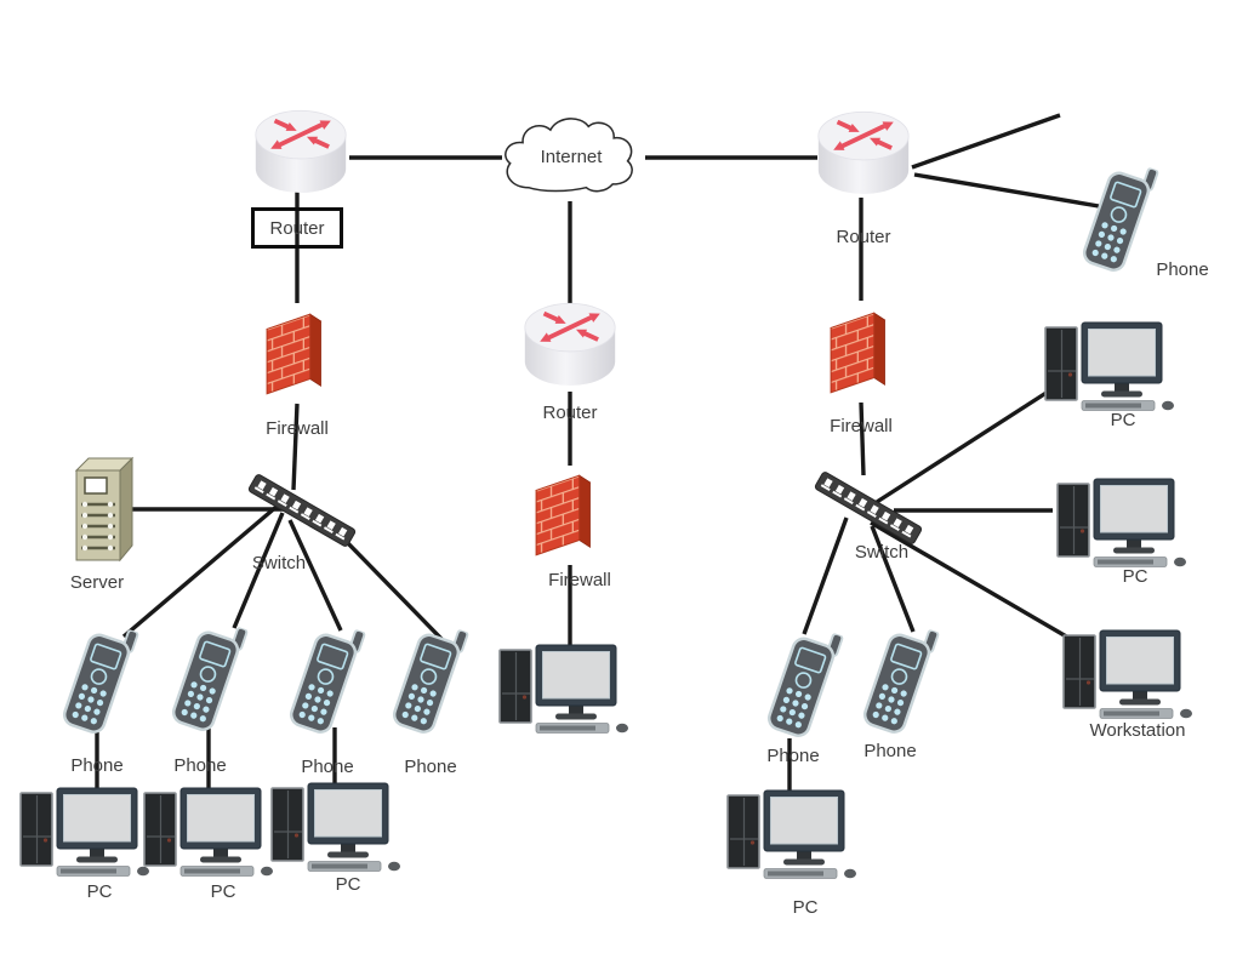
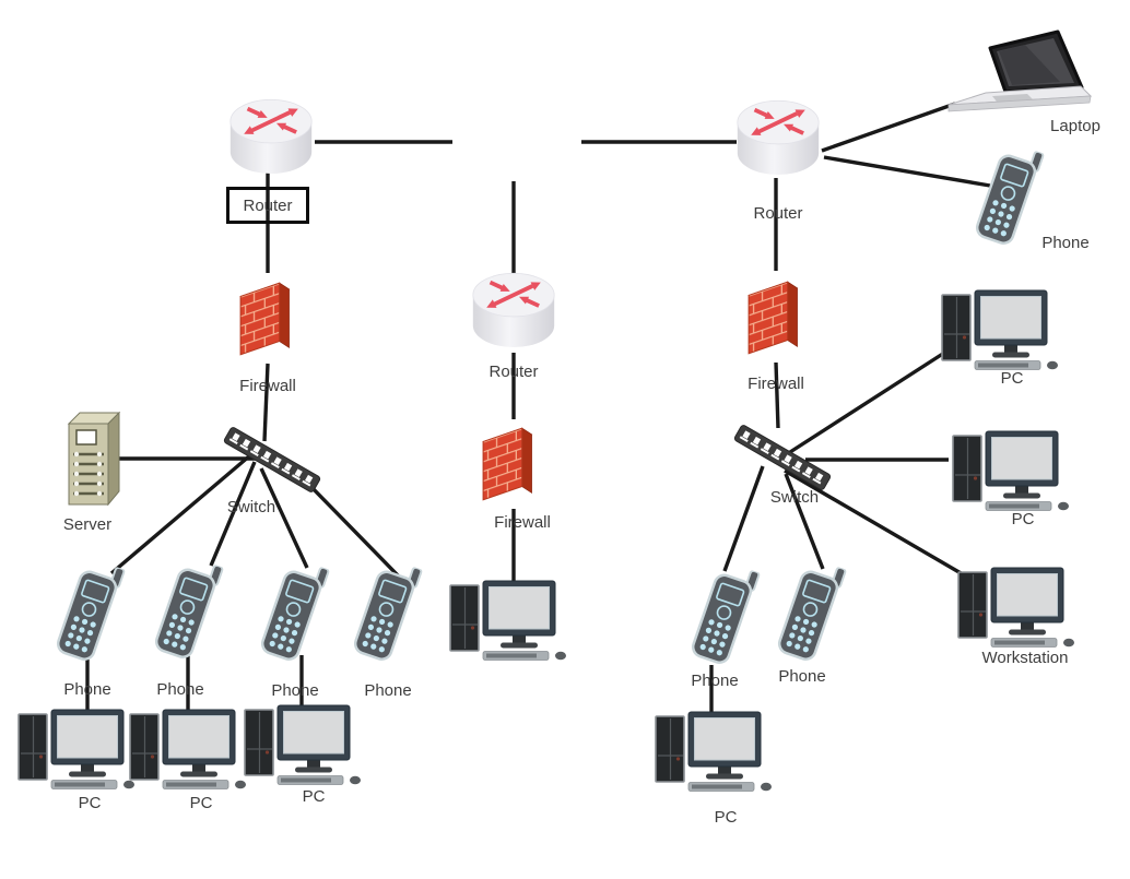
  Router
- Internet
  Router
+ Laptop
  Phone
  Firewall
  Firewall
  Firewall
  Router
  Server
  Switch
  Switch
  Phone
  Phone
  Phone
  Phone
  PC
  PC
  PC
  Phone
  Phone
  PC
  PC
  Workstation
  PC
